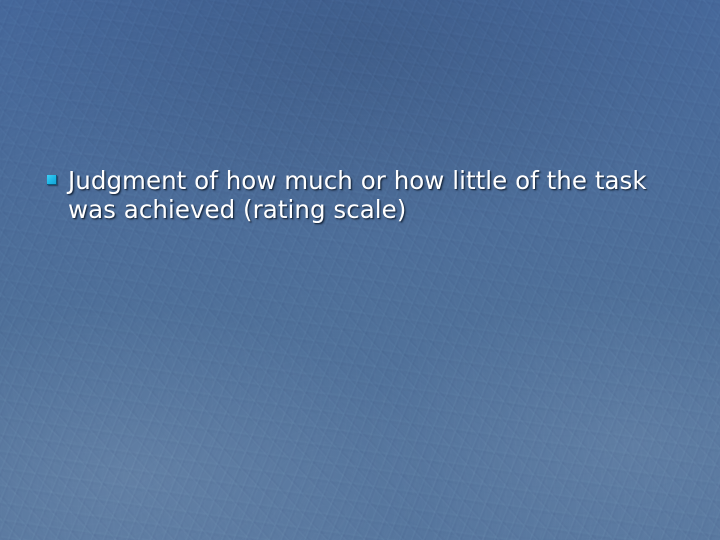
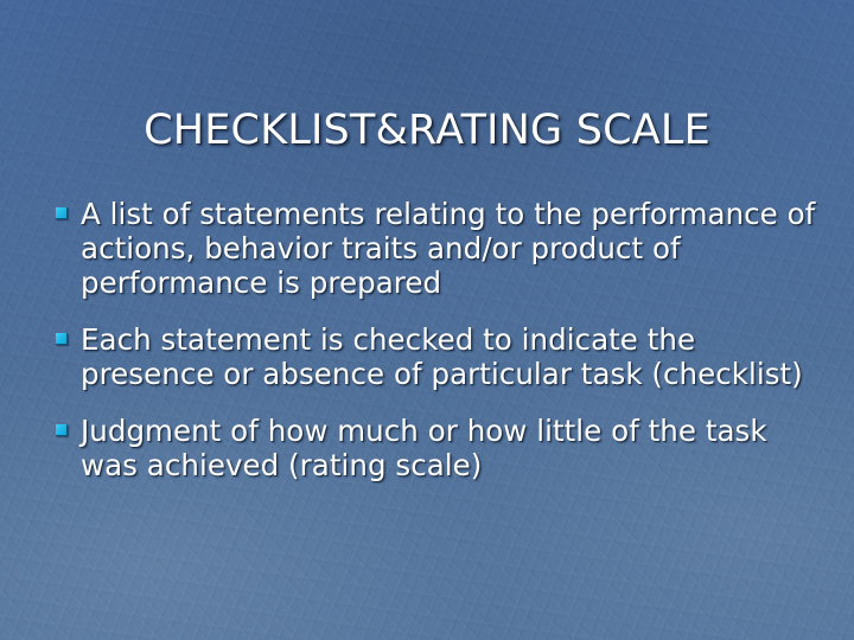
+ CHECKLIST&RATING SCALE
+ A list of statements relating to the performance of actions, behavior traits and/or product of performance is prepared
+ Each statement is checked to indicate the presence or absence of particular task (checklist)
  Judgment of how much or how little of the task was achieved (rating scale)
